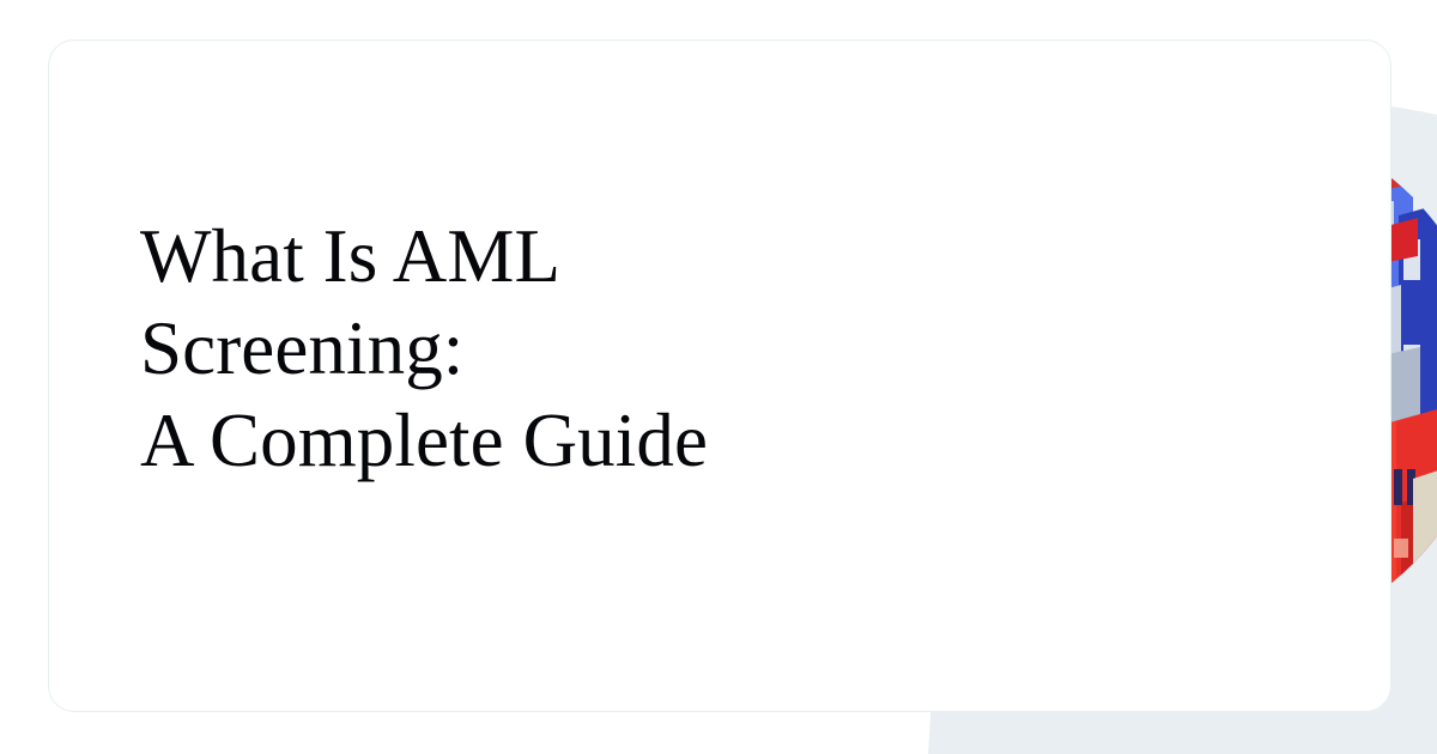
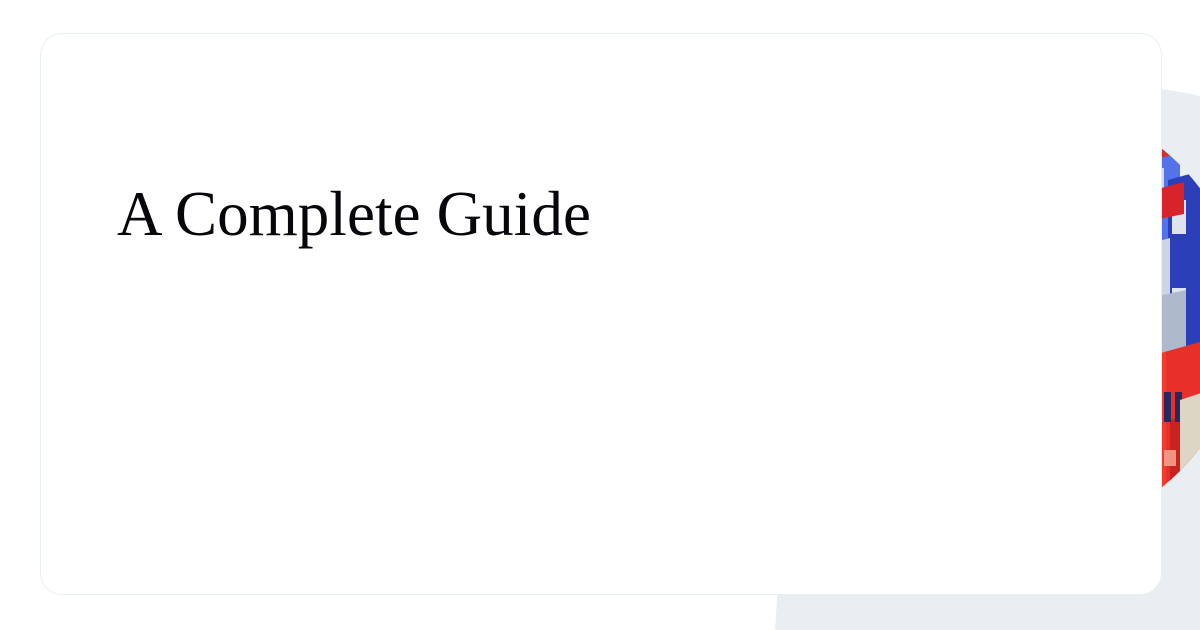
- What Is AML
- Screening:
  A Complete Guide
